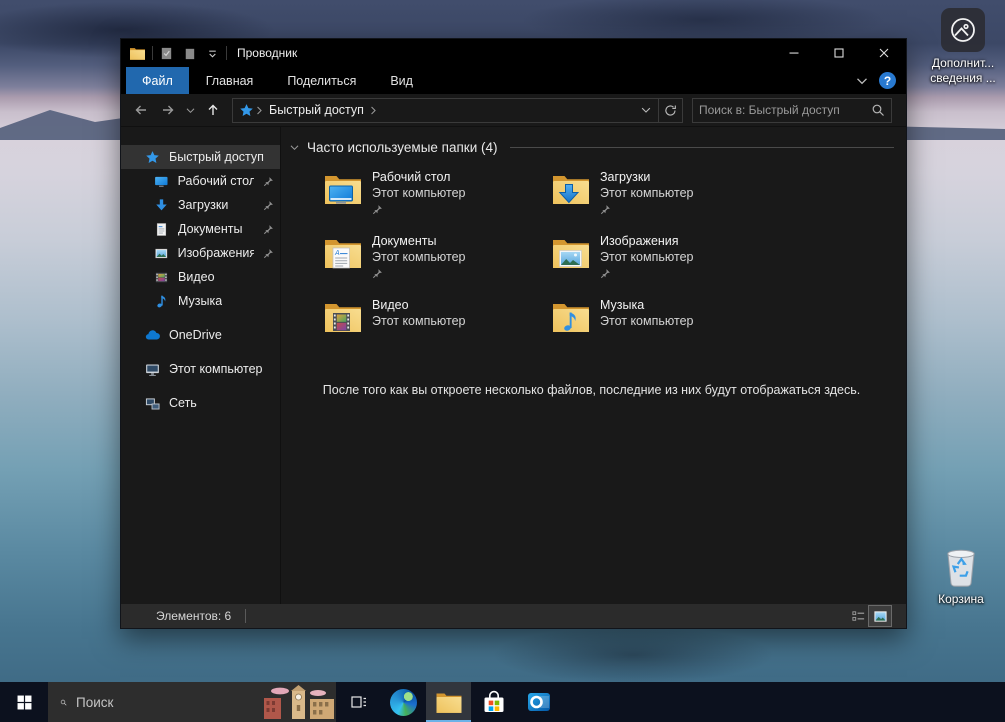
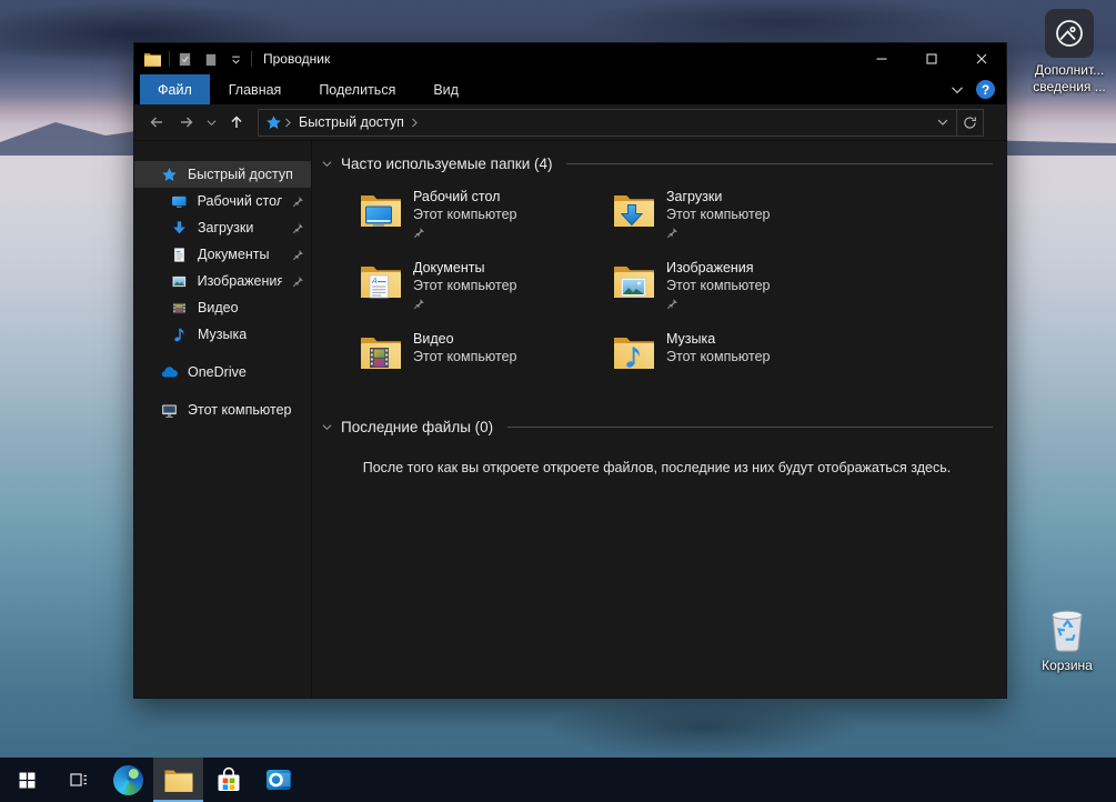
  Дополнит...
  сведения ...
  Корзина
  Проводник
  Файл
  Главная
  Поделиться
  Вид
  ?
  Быстрый доступ
- Поиск в: Быстрый доступ
  Быстрый доступ
  Рабочий стол
  Загрузки
  Документы
  Изображения
  Видео
  Музыка
  OneDrive
  Этот компьютер
- Сеть
  Часто используемые папки (4)
  Рабочий стол
  Этот компьютер
  Загрузки
  Этот компьютер
  Документы
  Этот компьютер
  Изображения
  Этот компьютер
  Видео
  Этот компьютер
  Музыка
  Этот компьютер
+ Последние файлы (0)
- После того как вы откроете несколько файлов, последние из них будут отображаться здесь.
+ После того как вы откроете откроете файлов, последние из них будут отображаться здесь.
- Элементов: 6
- Поиск
